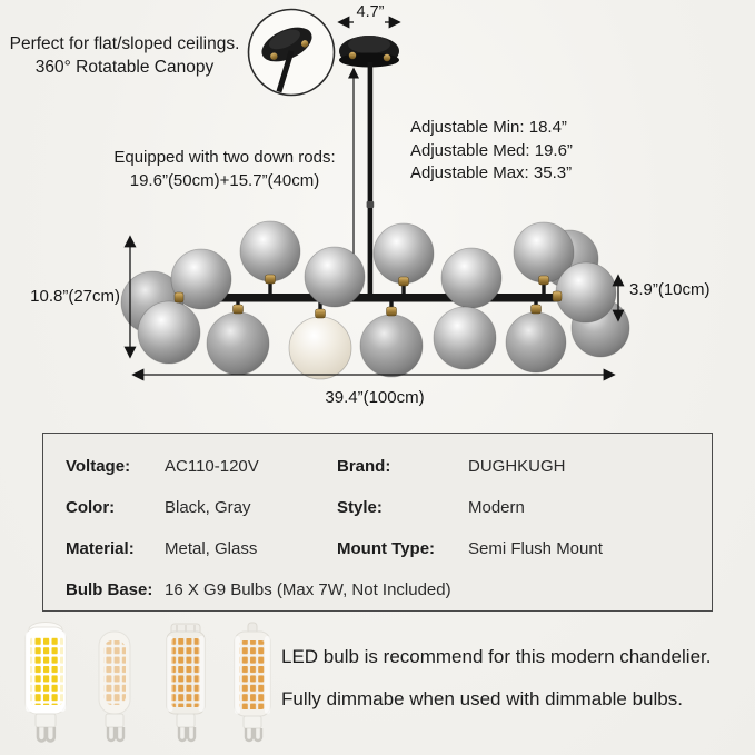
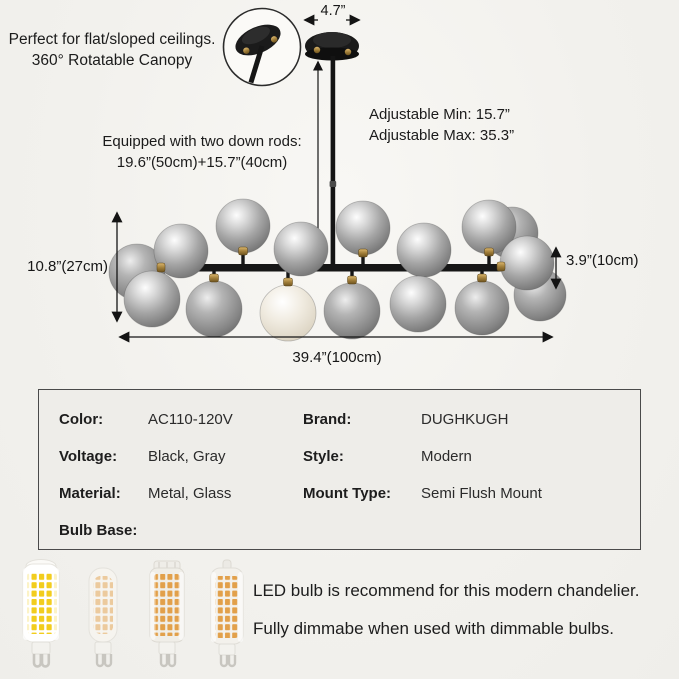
  Perfect for flat/sloped ceilings.
  360° Rotatable Canopy
  4.7”
  Equipped with two down rods:
  19.6”(50cm)+15.7”(40cm)
- Adjustable Min: 18.4”
+ Adjustable Min: 15.7”
- Adjustable Med: 19.6”
  Adjustable Max: 35.3”
  10.8”(27cm)
  3.9”(10cm)
  39.4”(100cm)
- Voltage:
+ Color:
  AC110-120V
  Brand:
  DUGHKUGH
- Color:
+ Voltage:
  Black, Gray
  Style:
  Modern
  Material:
  Metal, Glass
  Mount Type:
  Semi Flush Mount
  Bulb Base:
- 16 X G9 Bulbs (Max 7W, Not Included)
  LED bulb is recommend for this modern chandelier.
  Fully dimmabe when used with dimmable bulbs.
